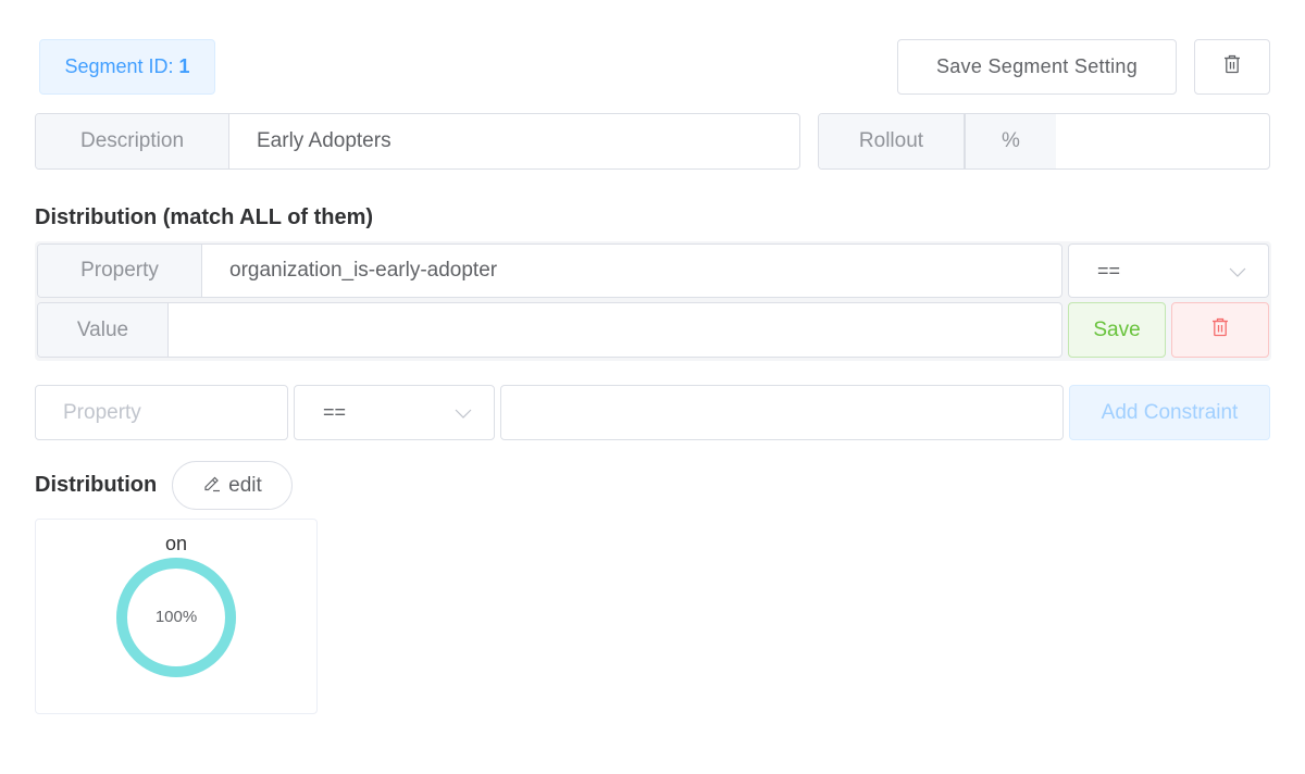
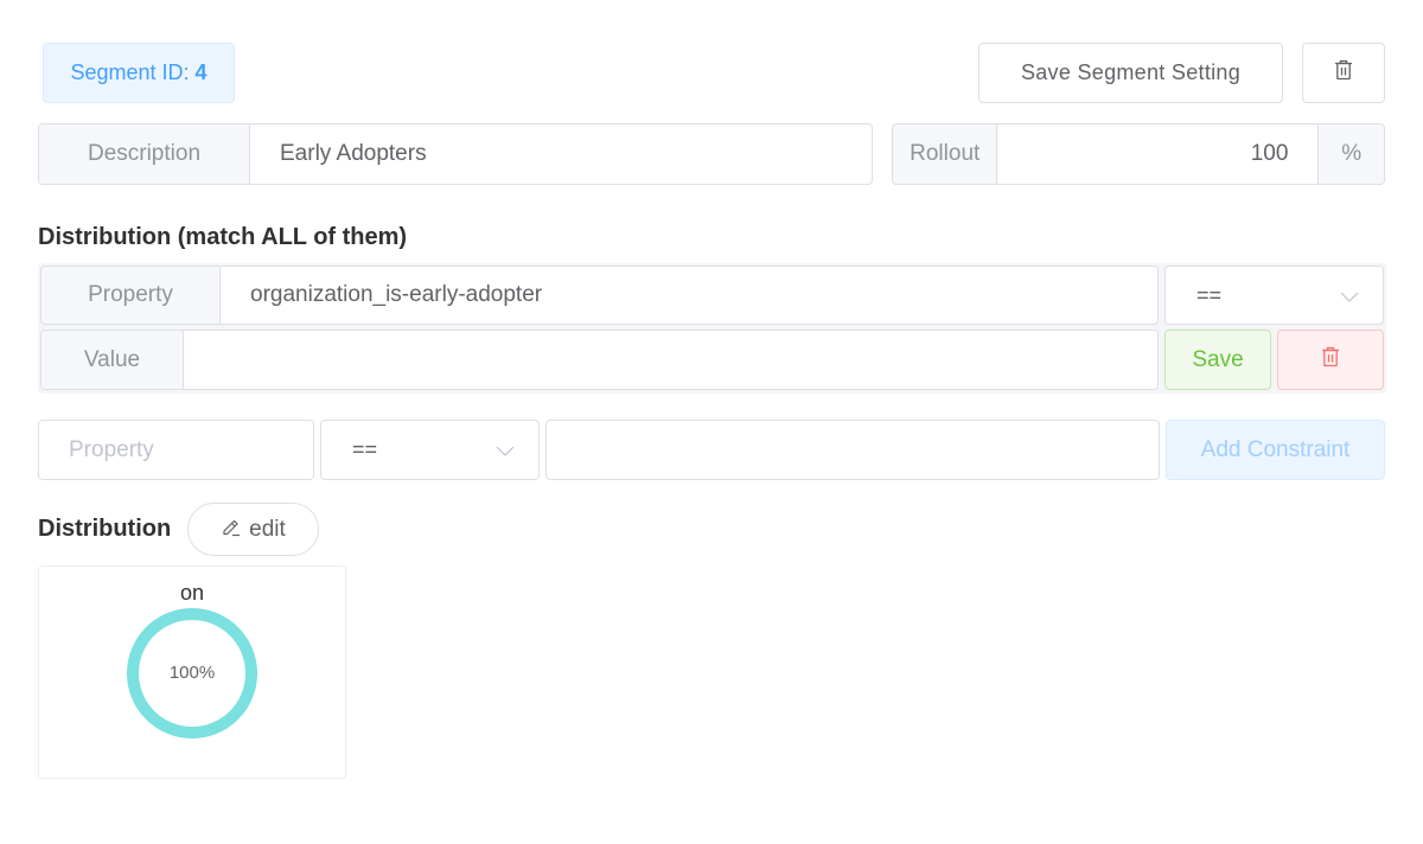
  Segment ID:
- 1
+ 4
  Save Segment Setting
  Description
  Early Adopters
  Rollout
+ 100
  %
  Distribution (match ALL of them)
  Property
  organization_is-early-adopter
  ==
  Value
  Save
  Property
  ==
  Add Constraint
  Distribution
  edit
  on
  100%
